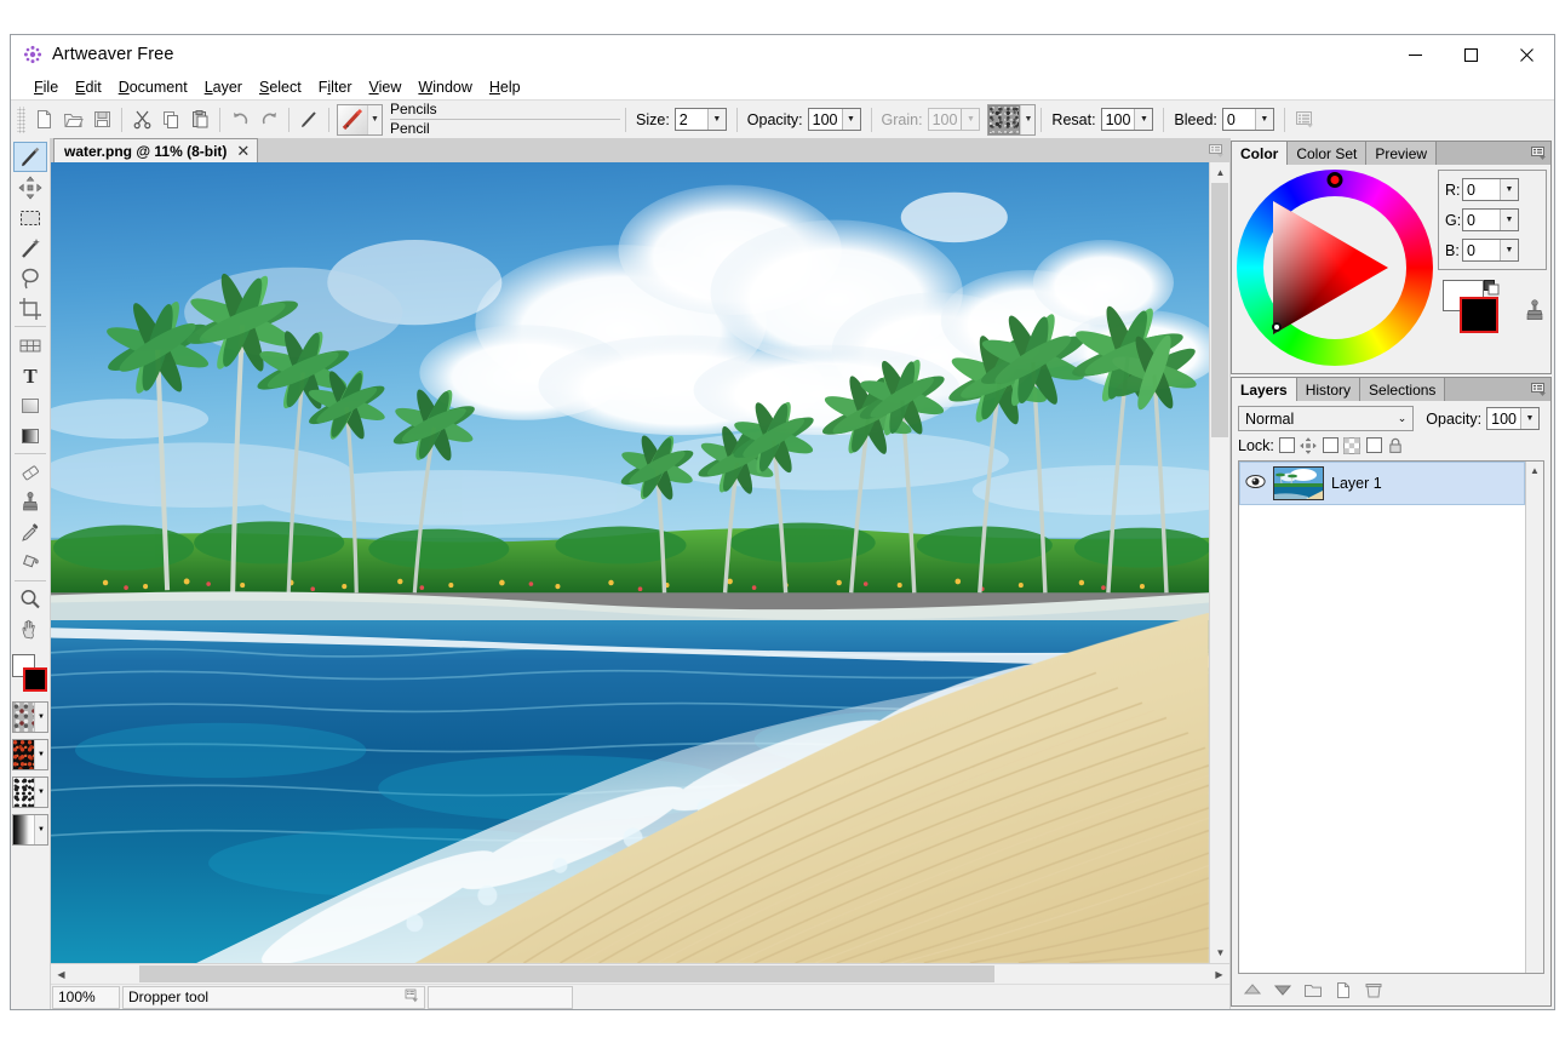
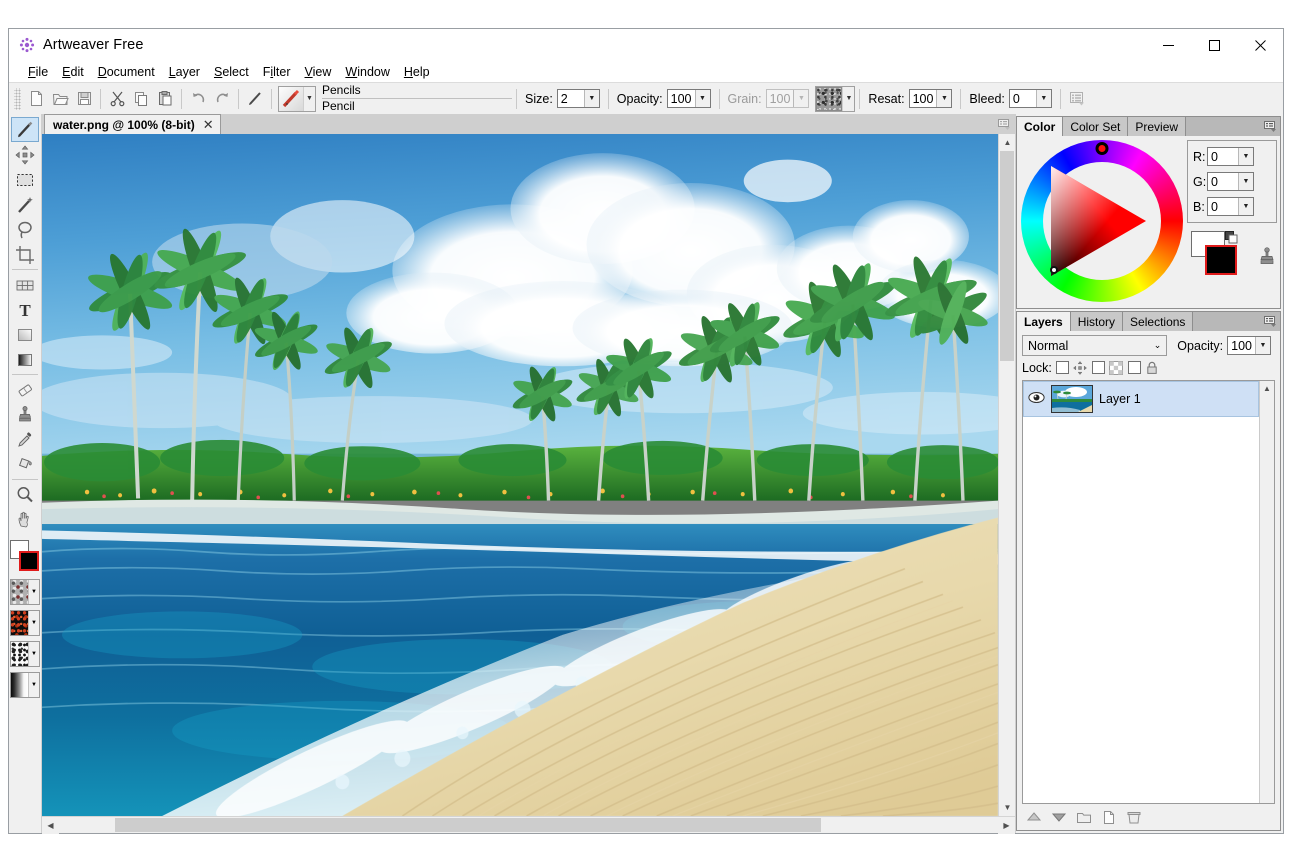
  Artweaver Free
  File
  Edit
  Document
  Layer
  Select
  Filter
  View
  Window
  Help
  Pencils
  Pencil
  Size:
  2
  Opacity:
  100
  Grain:
  100
  Resat:
  100
  Bleed:
  0
  T
- water.png @ 11% (8-bit)
+ water.png @ 100% (8-bit)
  ✕
  ▲
  ▼
  ◀
  ▶
- 100%
- Dropper tool
  Color
  Color Set
  Preview
  R:
  0
  G:
  0
  B:
  0
  Layers
  History
  Selections
  Normal
  ⌄
  Opacity:
  100
  Lock:
  Layer 1
  ▲
